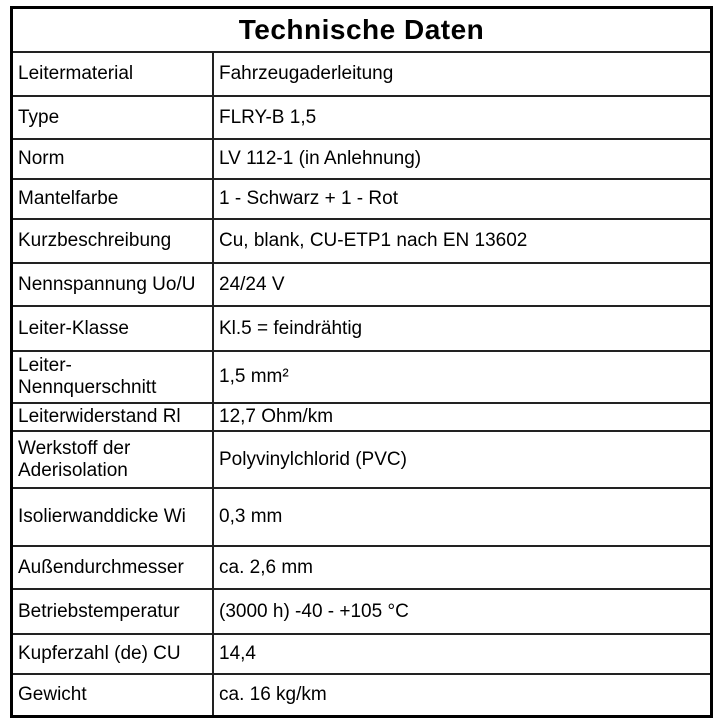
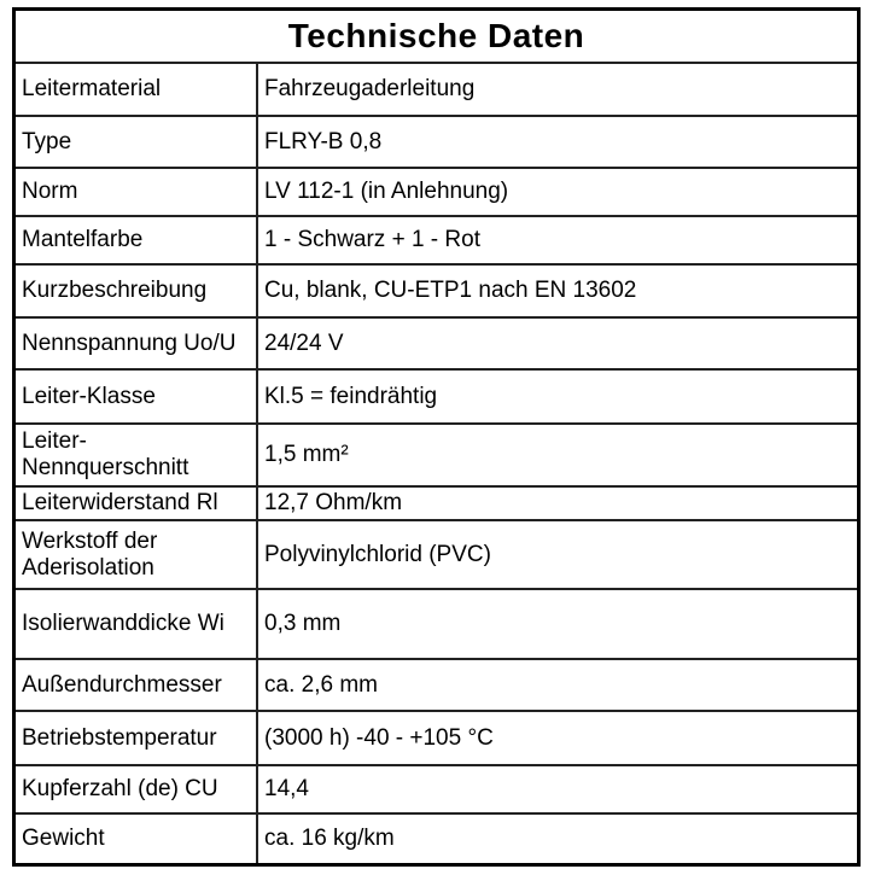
  Technische Daten
  Leitermaterial
  Fahrzeugaderleitung
  Type
- FLRY-B 1,5
+ FLRY-B 0,8
  Norm
  LV 112-1 (in Anlehnung)
  Mantelfarbe
  1 - Schwarz + 1 - Rot
  Kurzbeschreibung
  Cu, blank, CU-ETP1 nach EN 13602
  Nennspannung Uo/U
  24/24 V
  Leiter-Klasse
  Kl.5 = feindrähtig
  Leiter-Nennquerschnitt
  1,5 mm²
  Leiterwiderstand Rl
  12,7 Ohm/km
  Werkstoff der Aderisolation
  Polyvinylchlorid (PVC)
  Isolierwanddicke Wi
  0,3 mm
  Außendurchmesser
  ca. 2,6 mm
  Betriebstemperatur
  (3000 h) -40 - +105 °C
  Kupferzahl (de) CU
  14,4
  Gewicht
  ca. 16 kg/km
